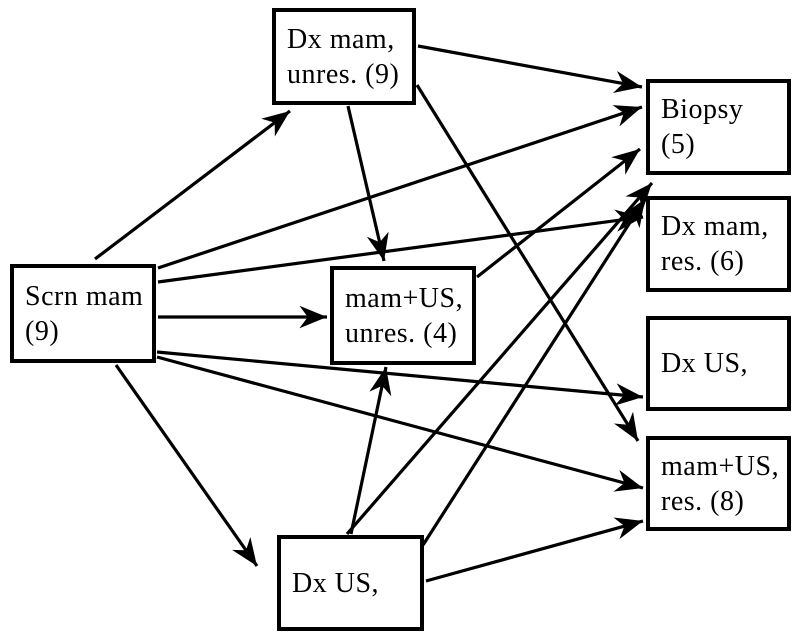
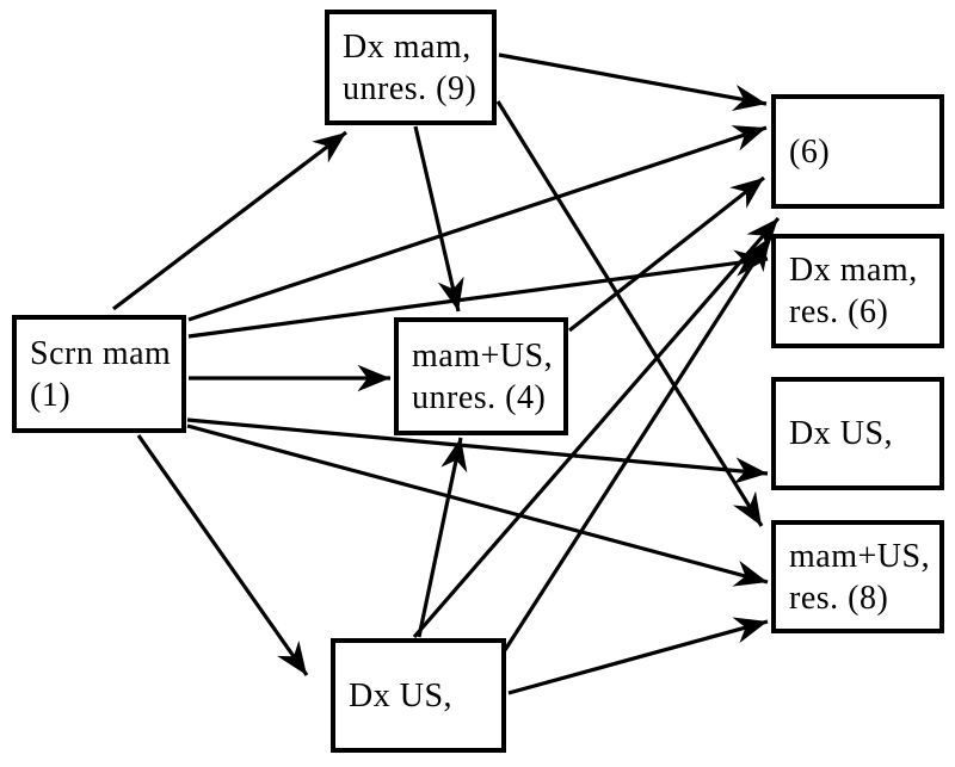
  Scrn mam
- (9)
+ (1)
  Dx mam,
  unres. (9)
  Dx US,
  mam+US,
  unres. (4)
- Biopsy
- (5)
+ (6)
  Dx mam,
  res. (6)
  Dx US,
  mam+US,
  res. (8)
